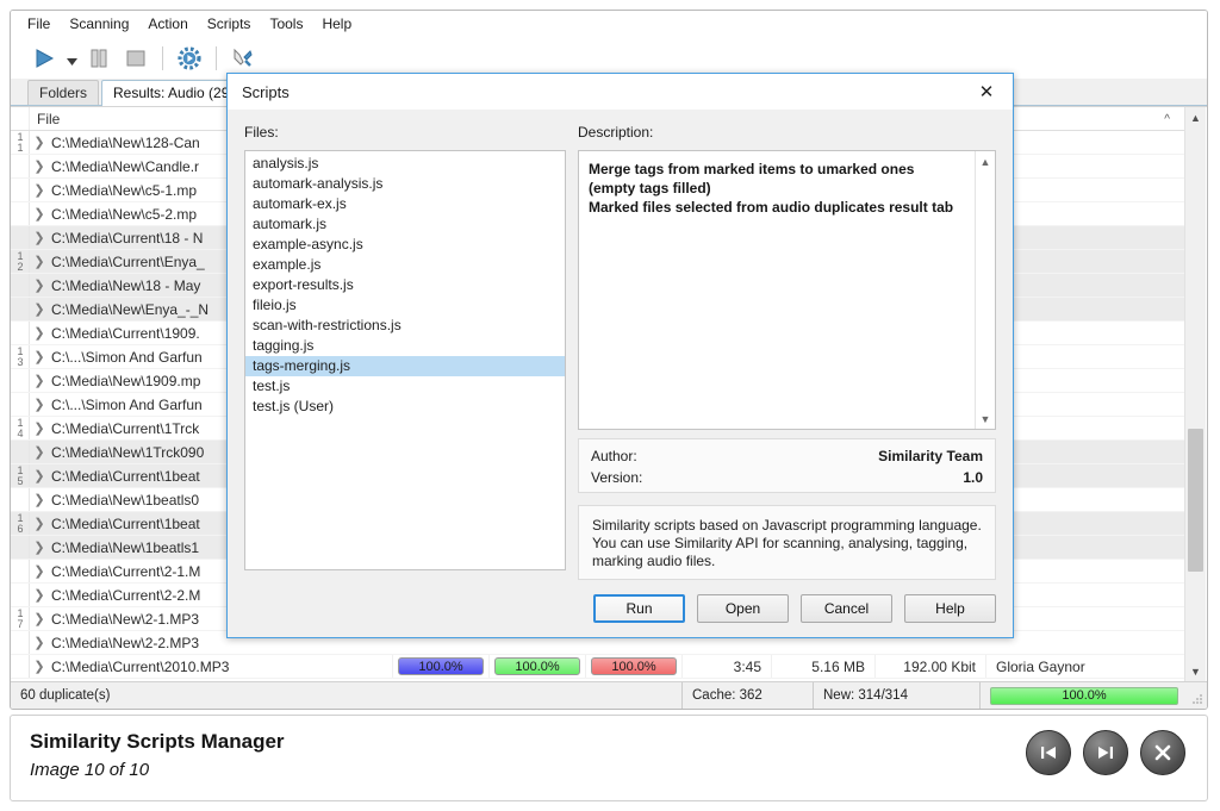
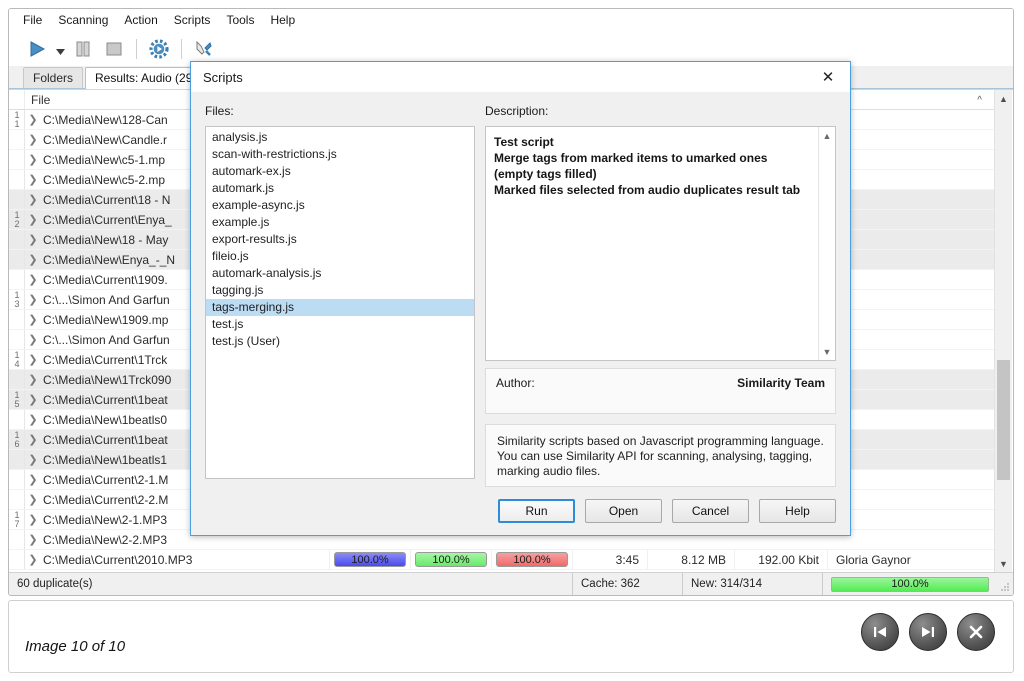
  File
  Scanning
  Action
  Scripts
  Tools
  Help
  Folders
  Results: Audio (2
  File
  ^
  1
  1
  ❯
  C:\Media\New\128-Can
  ❯
  C:\Media\New\Candle.r
  ❯
  C:\Media\New\c5-1.mp
  ❯
  C:\Media\New\c5-2.mp
  ❯
  C:\Media\Current\18 - N
  1
  2
  ❯
  C:\Media\Current\Enya_
  ❯
  C:\Media\New\18 - May
  ❯
  C:\Media\New\Enya_-_N
  ❯
  C:\Media\Current\1909.
  1
  3
  ❯
  C:\...\Simon And Garfun
  ❯
  C:\Media\New\1909.mp
  ❯
  C:\...\Simon And Garfun
  1
  4
  ❯
  C:\Media\Current\1Trck
  ❯
  C:\Media\New\1Trck090
  1
  5
  ❯
  C:\Media\Current\1beat
  ❯
  C:\Media\New\1beatls0
  1
  6
  ❯
  C:\Media\Current\1beat
  ❯
  C:\Media\New\1beatls1
  ❯
  C:\Media\Current\2-1.M
  ❯
  C:\Media\Current\2-2.M
  1
  7
  ❯
  C:\Media\New\2-1.MP3
  ❯
  C:\Media\New\2-2.MP3
  ❯
  C:\Media\Current\2010.MP3
  100.0%
  100.0%
  100.0%
  3:45
- 5.16 MB
+ 8.12 MB
  192.00 Kbit
  Gloria Gaynor
  ▲
  ▼
  60 duplicate(s)
  Cache: 362
  New: 314/314
  100.0%
  Scripts
  ✕
  Files:
  analysis.js
- automark-analysis.js
+ scan-with-restrictions.js
  automark-ex.js
  automark.js
  example-async.js
  example.js
  export-results.js
  fileio.js
- scan-with-restrictions.js
+ automark-analysis.js
  tagging.js
  tags-merging.js
  test.js
  test.js (User)
  Description:
+ Test script
  Merge tags from marked items to umarked ones (empty tags filled)
  Marked files selected from audio duplicates result tab
  ▲
  ▼
  Author:
  Similarity Team
- Version:
- 1.0
  Similarity scripts based on Javascript programming language. You can use Similarity API for scanning, analysing, tagging, marking audio files.
  Run
  Open
  Cancel
  Help
- Similarity Scripts Manager
  Image 10 of 10
